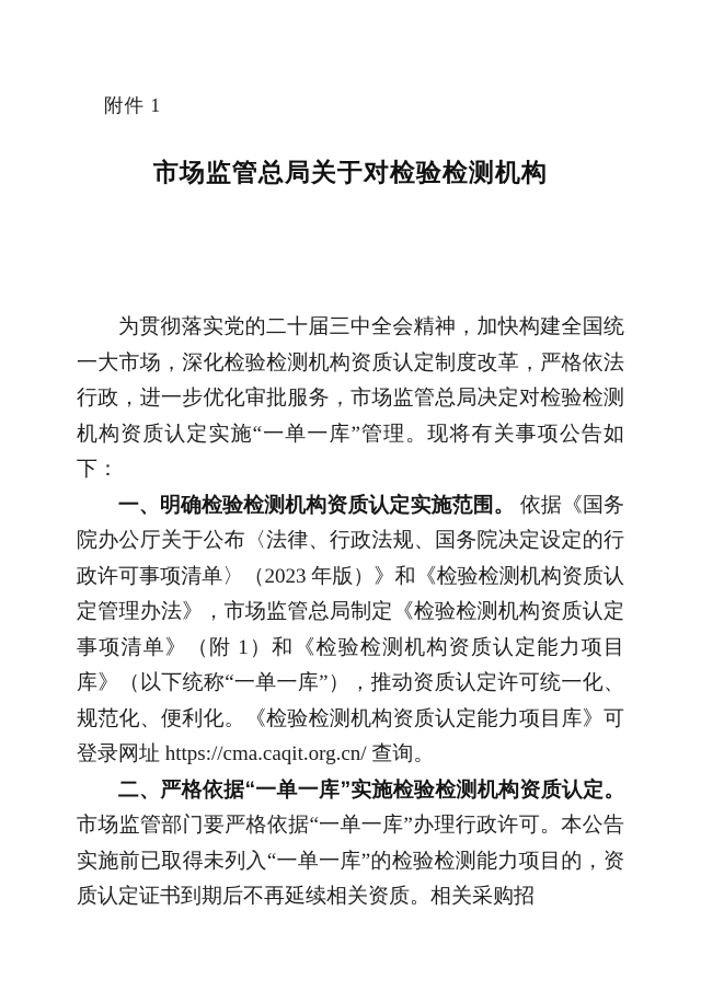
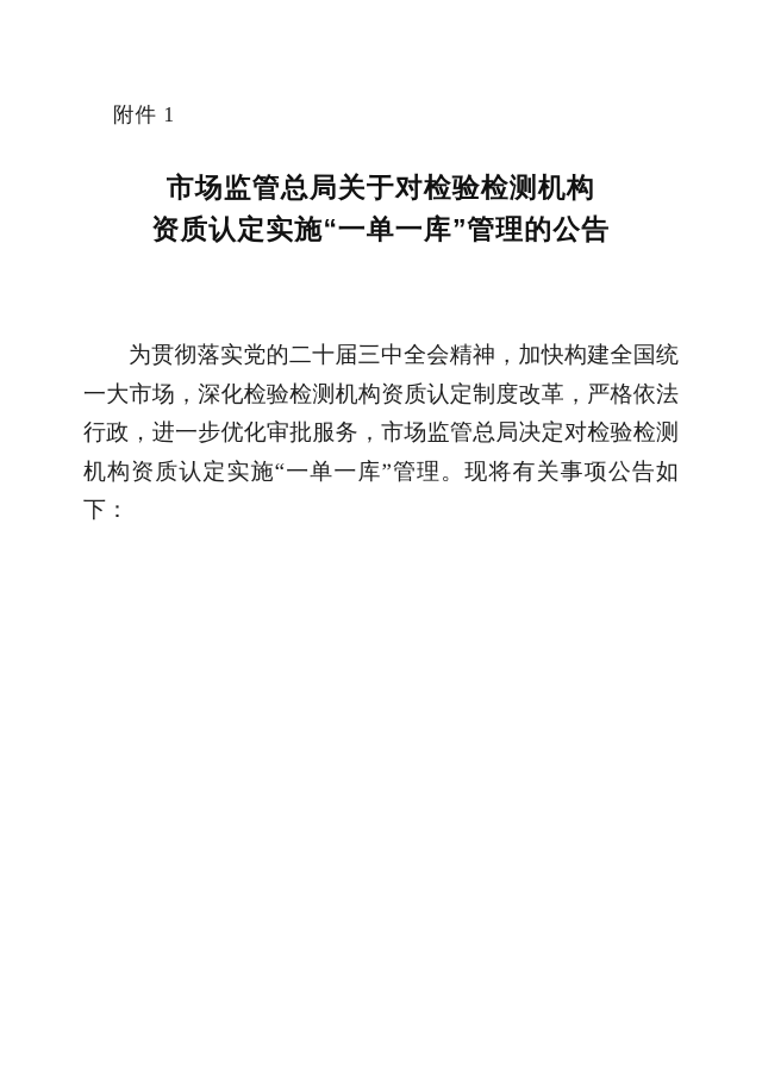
  附件 1
  市场监管总局关于对检验检测机构
+ 资质认定实施“一单一库”管理的公告
  为贯彻落实党的二十届三中全会精神，加快构建全国统一大市场，深化检验检测机构资质认定制度改革，严格依法行政，进一步优化审批服务，市场监管总局决定对检验检测机构资质认定实施“一单一库”管理。现将有关事项公告如下：
- 一、明确检验检测机构资质认定实施范围。 依据《国务院办公厅关于公布〈法律、行政法规、国务院决定设定的行政许可事项清单〉（2023 年版）》和《检验检测机构资质认定管理办法》，市场监管总局制定《检验检测机构资质认定事项清单》（附 1）和《检验检测机构资质认定能力项目库》（以下统称“一单一库”），推动资质认定许可统一化、规范化、便利化。《检验检测机构资质认定能力项目库》可登录网址 https://cma.caqit.org.cn/ 查询。
- 二、严格依据“一单一库”实施检验检测机构资质认定。 市场监管部门要严格依据“一单一库”办理行政许可。本公告实施前已取得未列入“一单一库”的检验检测能力项目的，资质认定证书到期后不再延续相关资质。相关采购招
